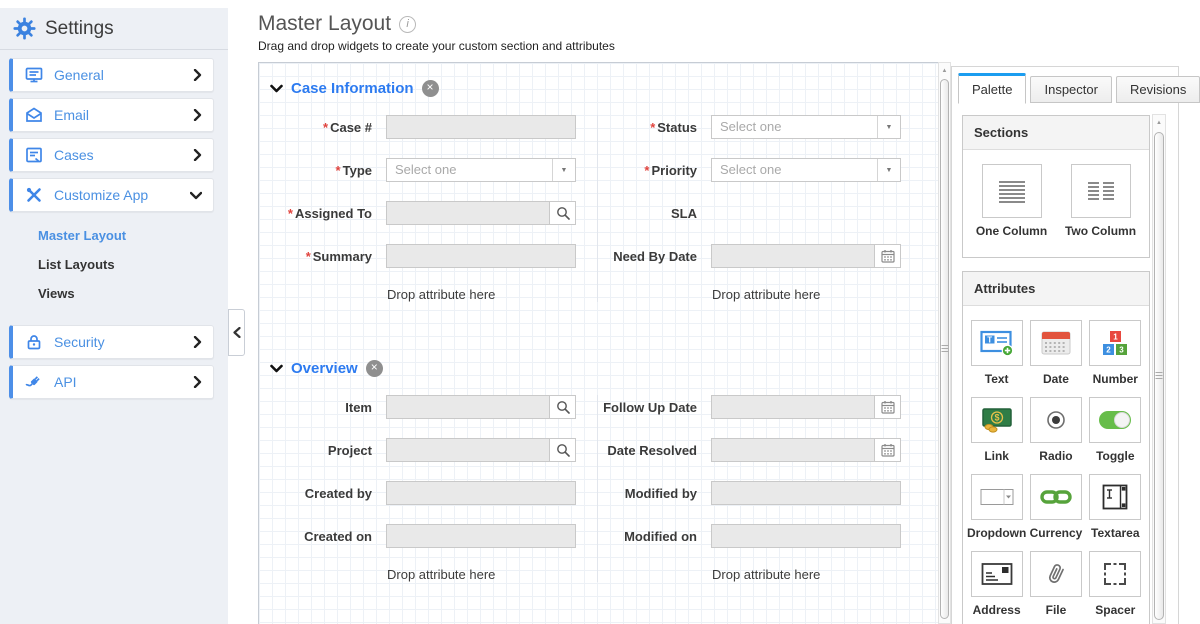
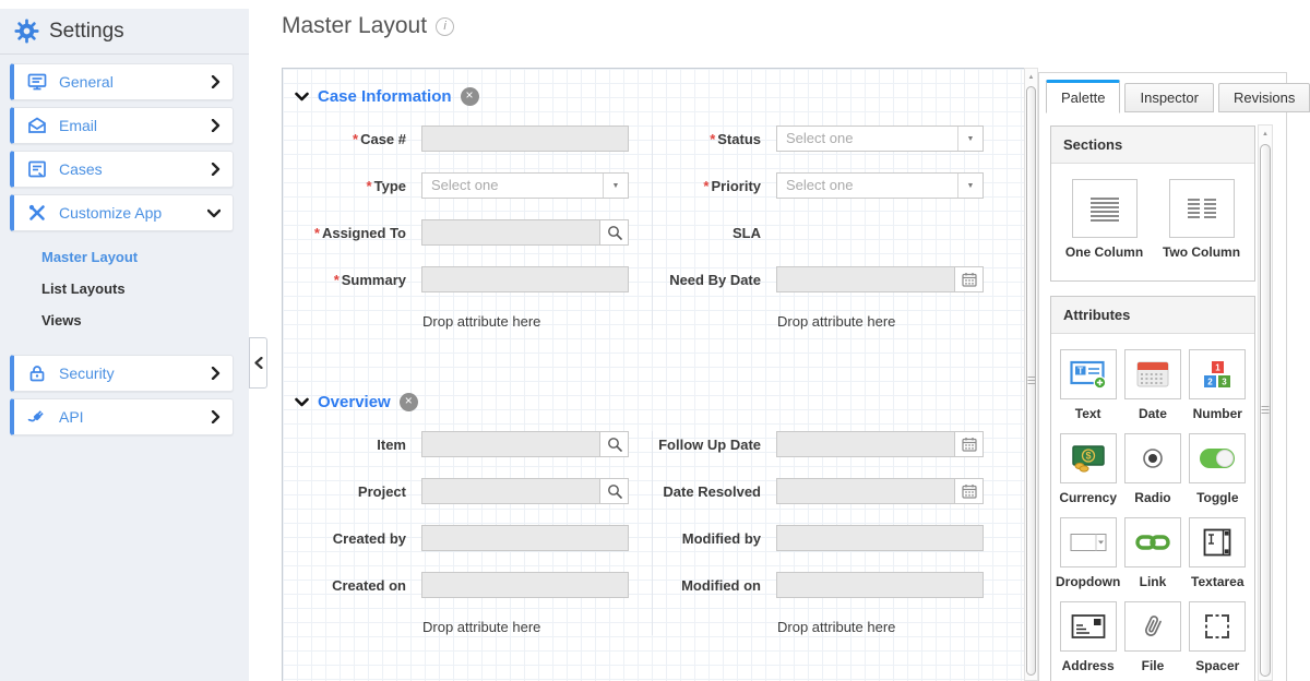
  Settings
  General
  Email
  Cases
  Customize App
  Master Layout
  List Layouts
  Views
  Security
  API
  Master Layout
  i
- Drag and drop widgets to create your custom section and attributes
  Case Information
  ×
  * Case #
  * Type
  Select one
  * Assigned To
  * Summary
  Drop attribute here
  * Status
  Select one
  * Priority
  Select one
  SLA
  Need By Date
  Drop attribute here
  Overview
  ×
  Item
  Project
  Created by
  Created on
  Drop attribute here
  Follow Up Date
  Date Resolved
  Modified by
  Modified on
  Drop attribute here
  Palette
  Inspector
  Revisions
  Sections
  One Column
  Two Column
  Attributes
  T
  Text
  Date
  1
  2
  3
  Number
  $
- Link
+ Currency
  Radio
  Toggle
  Dropdown
- Currency
+ Link
  Textarea
  Address
  File
  Spacer
